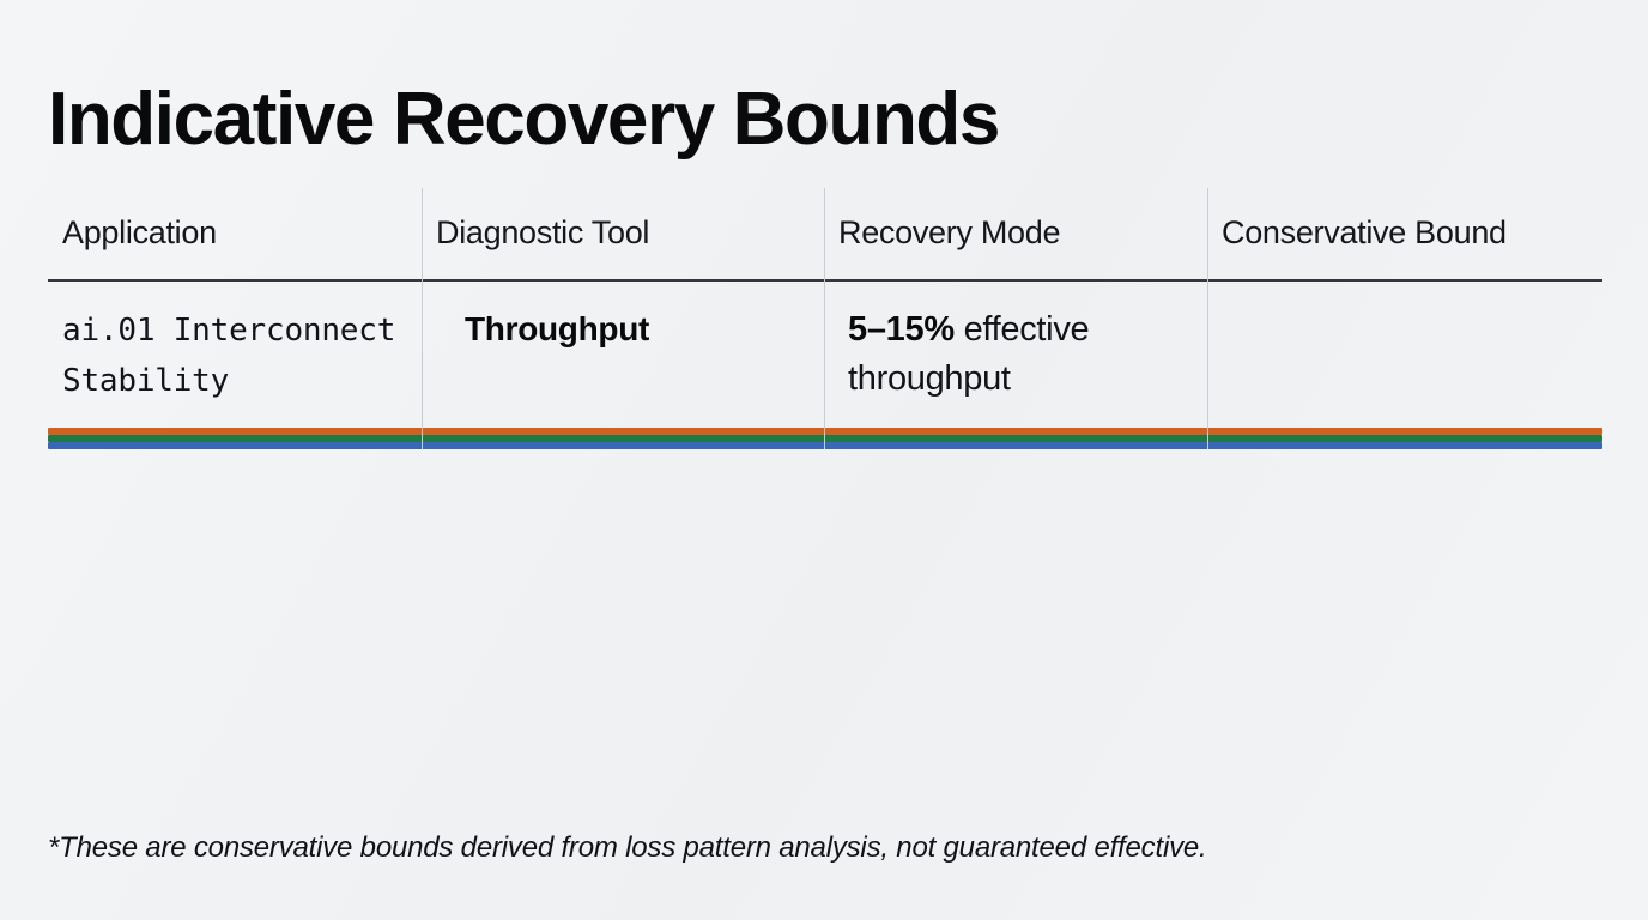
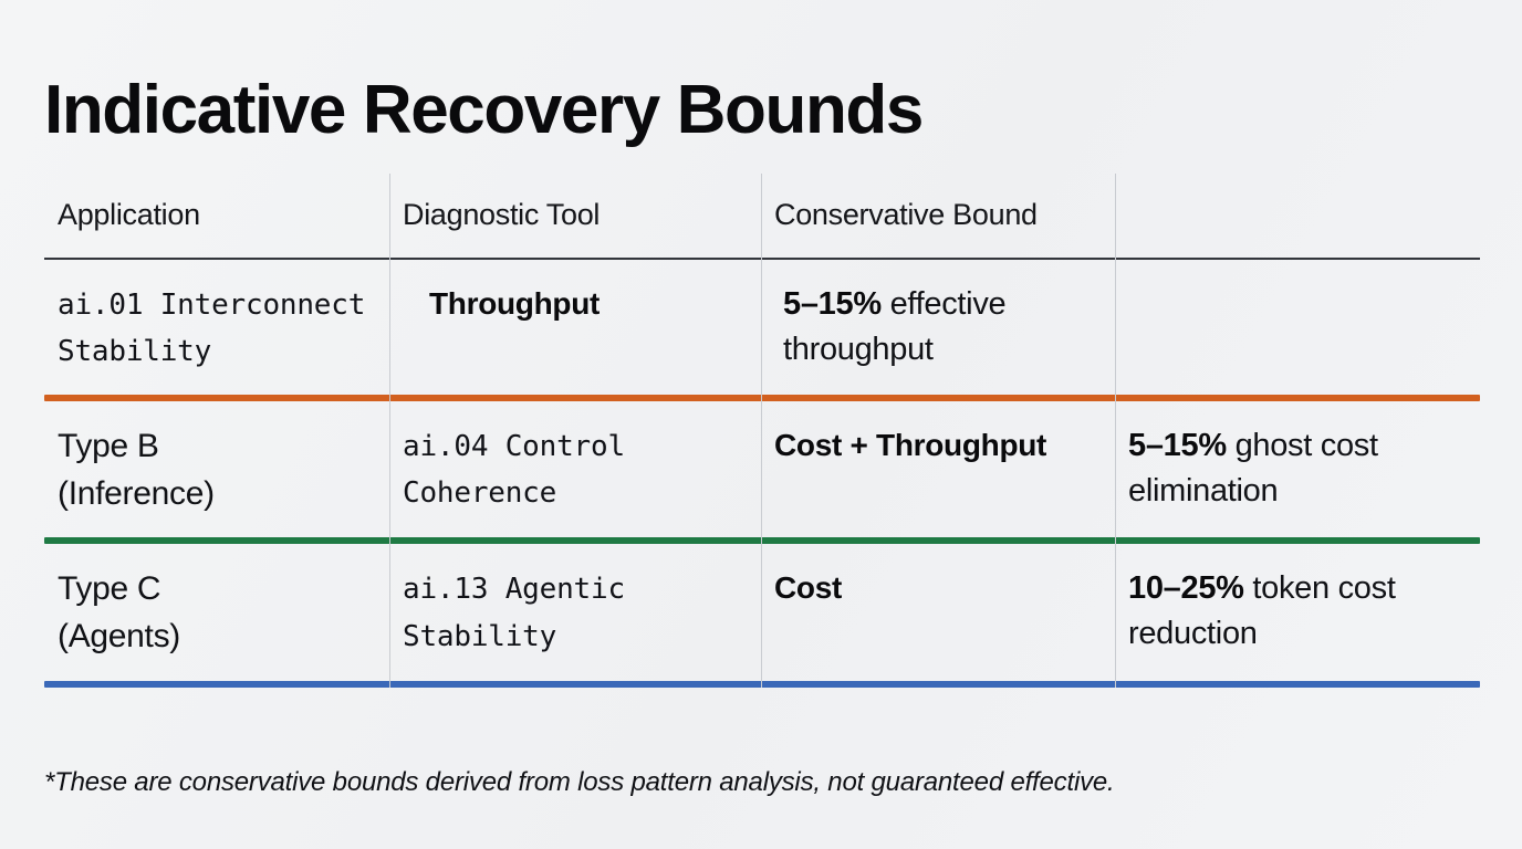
  Indicative Recovery Bounds
  Application
  Diagnostic Tool
- Recovery Mode
  Conservative Bound
  ai.01 Interconnect Stability
  Throughput
  5–15% effective throughput
+ Type B
+ (Inference)
+ ai.04 Control Coherence
+ Cost + Throughput
+ 5–15% ghost cost elimination
+ Type C
+ (Agents)
+ ai.13 Agentic Stability
+ Cost
+ 10–25% token cost reduction
  *These are conservative bounds derived from loss pattern analysis, not guaranteed effective.
